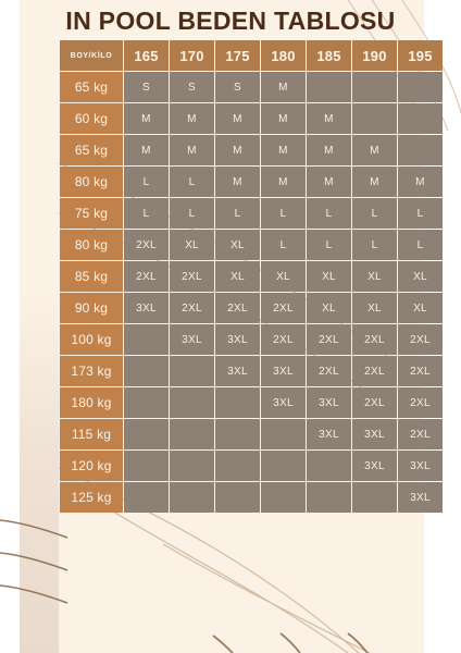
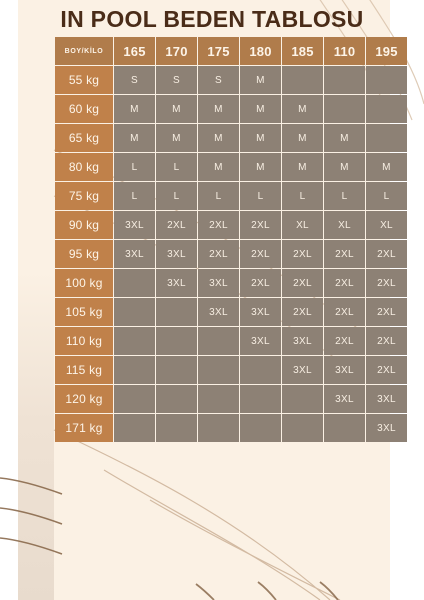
  IN POOL BEDEN TABLOSU
- 	165	170	175	180	185	190	195
+ 	165	170	175	180	185	110	195
- 65 kg	S	S	S	M
+ 55 kg	S	S	S	M
  60 kg	M	M	M	M	M
  65 kg	M	M	M	M	M	M
  80 kg	L	L	M	M	M	M	M
  75 kg	L	L	L	L	L	L	L
- 80 kg	2XL	XL	XL	L	L	L	L
- 85 kg	2XL	2XL	XL	XL	XL	XL	XL
  90 kg	3XL	2XL	2XL	2XL	XL	XL	XL
+ 95 kg	3XL	3XL	2XL	2XL	2XL	2XL	2XL
  100 kg		3XL	3XL	2XL	2XL	2XL	2XL
- 173 kg			3XL	3XL	2XL	2XL	2XL
+ 105 kg			3XL	3XL	2XL	2XL	2XL
- 180 kg				3XL	3XL	2XL	2XL
+ 110 kg				3XL	3XL	2XL	2XL
  115 kg					3XL	3XL	2XL
  120 kg						3XL	3XL
- 125 kg							3XL
+ 171 kg							3XL
